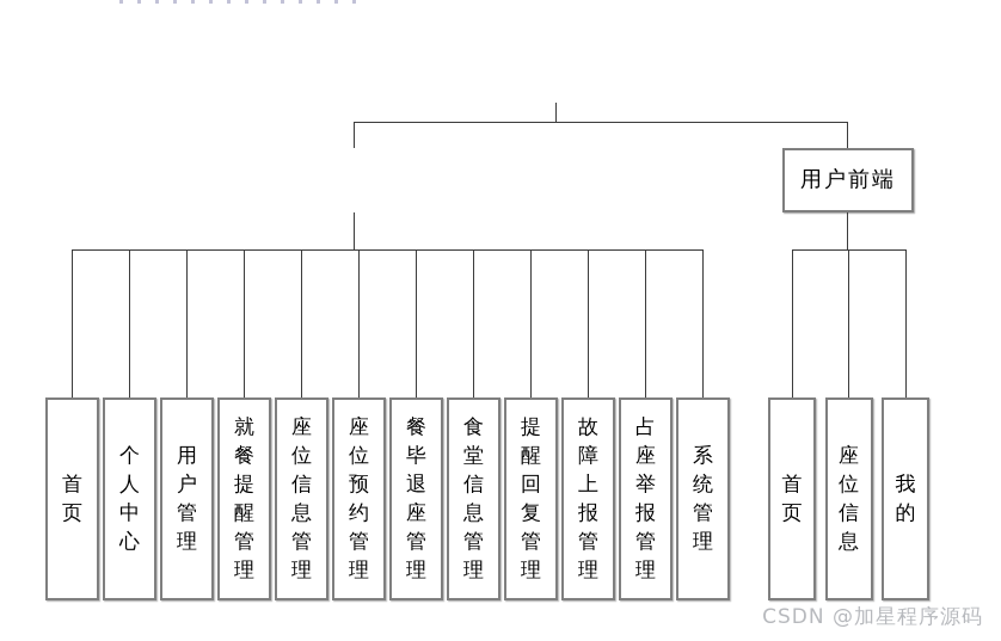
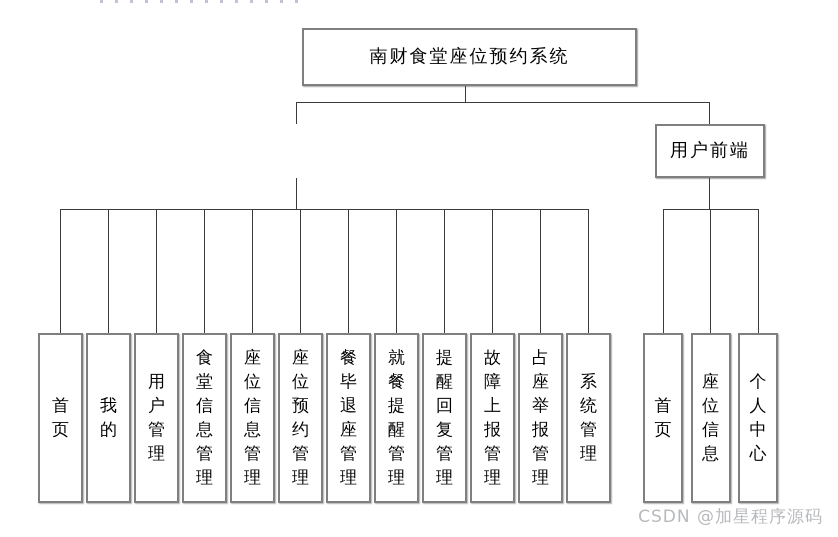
+ 南财食堂座位预约系统
  用户前端
  首页
- 个人中心
+ 我的
  用户管理
- 就餐提醒管理
+ 食堂信息管理
  座位信息管理
  座位预约管理
  餐毕退座管理
- 食堂信息管理
+ 就餐提醒管理
  提醒回复管理
  故障上报管理
  占座举报管理
  系统管理
  首页
  座位信息
- 我的
+ 个人中心
  CSDN @加星程序源码
